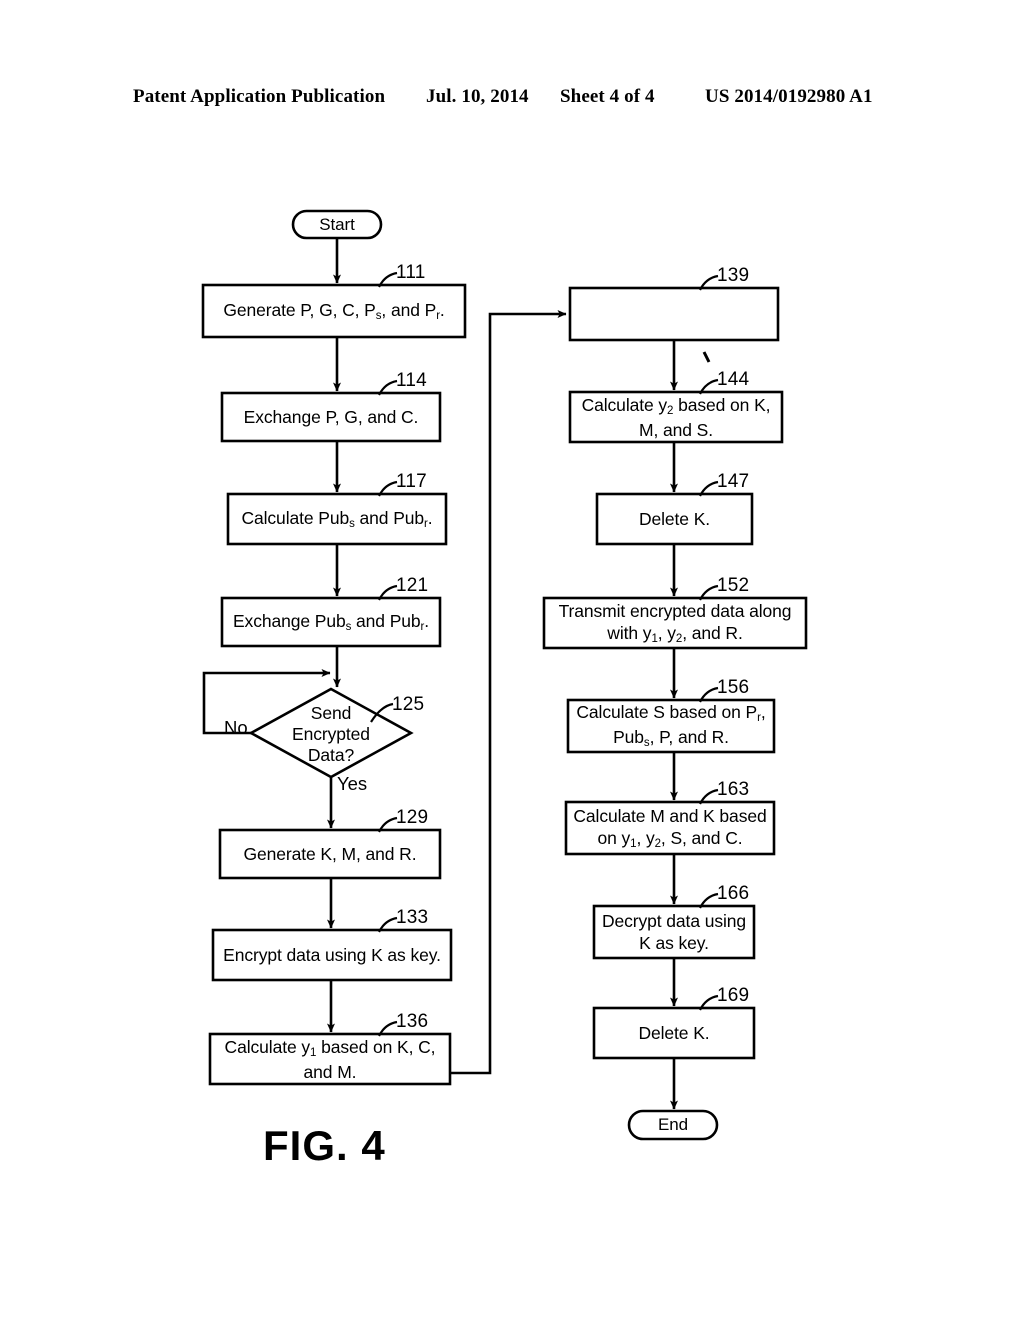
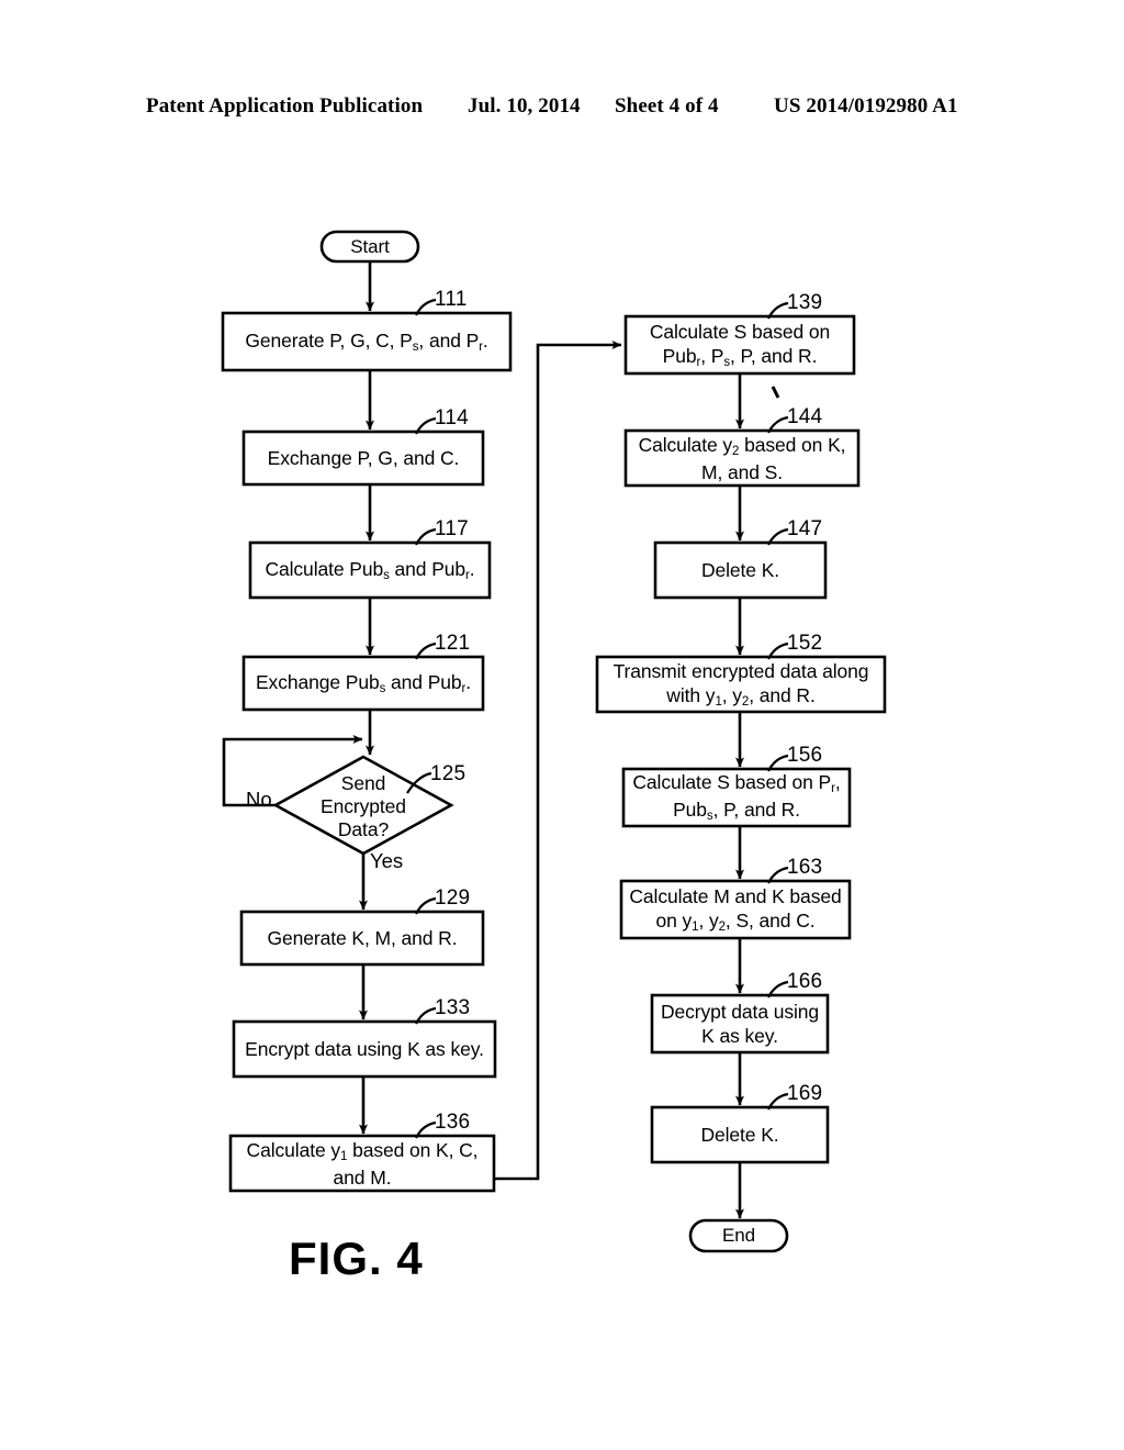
  Patent Application Publication
  Jul. 10, 2014
  Sheet 4 of 4
  US 2014/0192980 A1
  Start
  End
  Generate P, G, C, Ps, and Pr.
  Exchange P, G, and C.
  Calculate Pubs and Pubr.
  Exchange Pubs and Pubr.
  Send
  Encrypted
  Data?
  Generate K, M, and R.
  Encrypt data using K as key.
  Calculate y1 based on K, C,
  and M.
+ Calculate S based on
+ Pubr, Ps, P, and R.
  Calculate y2 based on K,
  M, and S.
  Delete K.
  Transmit encrypted data along
  with y1, y2, and R.
  Calculate S based on Pr,
  Pubs, P, and R.
  Calculate M and K based
  on y1, y2, S, and C.
  Decrypt data using
  K as key.
  Delete K.
  No
  Yes
  111
  114
  117
  121
  125
  129
  133
  136
  139
  144
  147
  152
  156
  163
  166
  169
  FIG. 4
